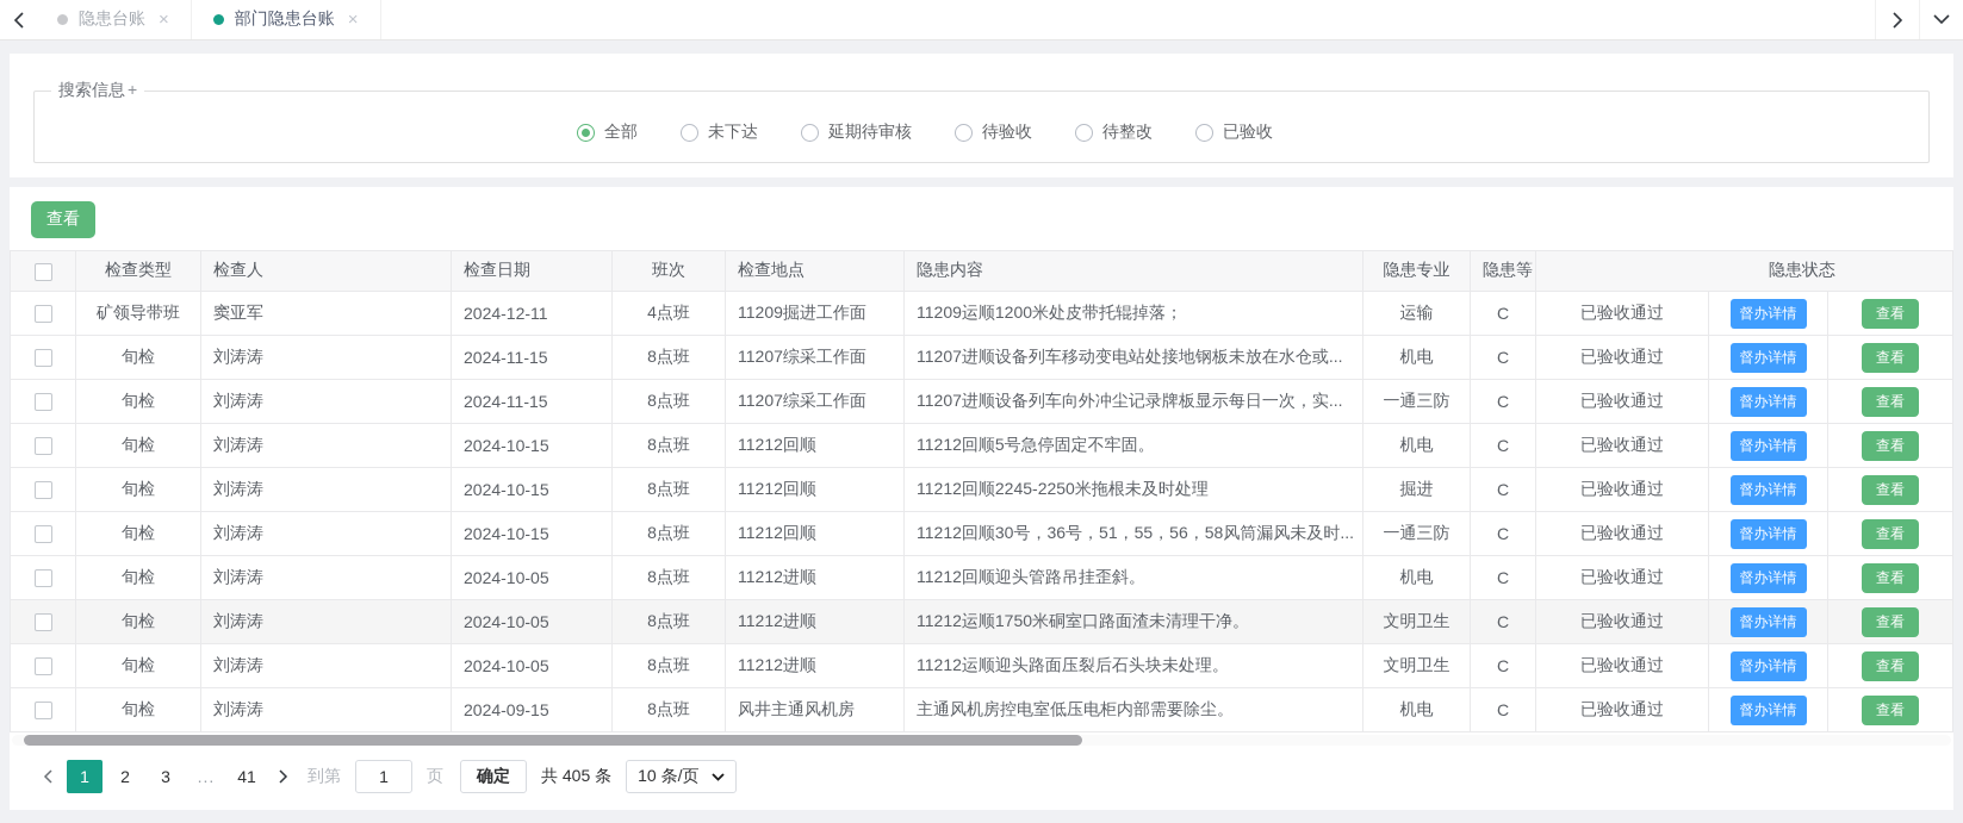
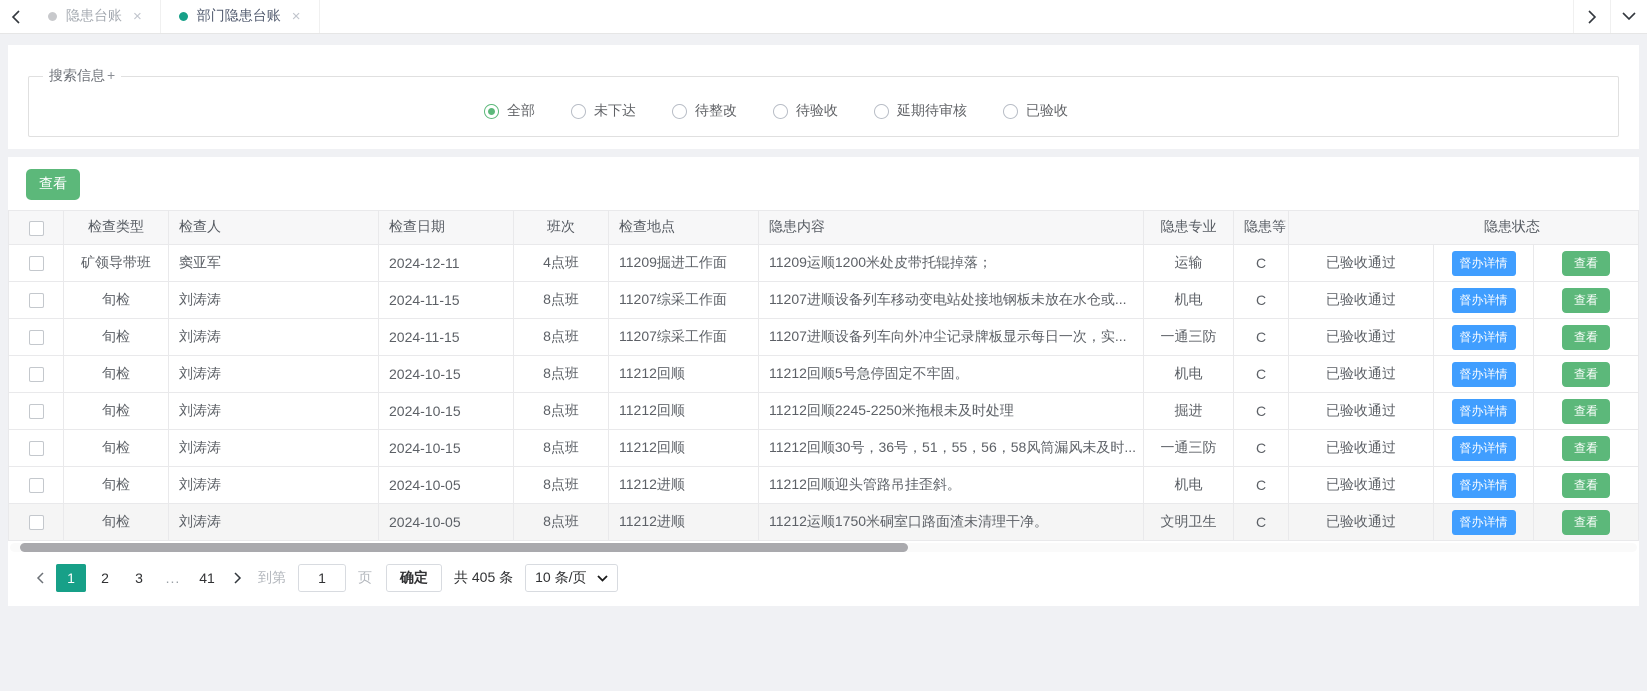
  隐患台账
  ×
  部门隐患台账
  ×
  搜索信息 +
  全部
  未下达
- 延期待审核
+ 待整改
  待验收
- 待整改
+ 延期待审核
  已验收
  查看
  	检查类型	检查人	检查日期	班次	检查地点	隐患内容	隐患专业	隐患等	隐患状态
  	矿领导带班	窦亚军	2024-12-11	4点班	11209掘进工作面	11209运顺1200米处皮带托辊掉落；	运输	C	已验收通过	督办详情	查看
  	旬检	刘涛涛	2024-11-15	8点班	11207综采工作面	11207进顺设备列车移动变电站处接地钢板未放在水仓或...	机电	C	已验收通过	督办详情	查看
  	旬检	刘涛涛	2024-11-15	8点班	11207综采工作面	11207进顺设备列车向外冲尘记录牌板显示每日一次，实...	一通三防	C	已验收通过	督办详情	查看
  	旬检	刘涛涛	2024-10-15	8点班	11212回顺	11212回顺5号急停固定不牢固。	机电	C	已验收通过	督办详情	查看
  	旬检	刘涛涛	2024-10-15	8点班	11212回顺	11212回顺2245-2250米拖根未及时处理	掘进	C	已验收通过	督办详情	查看
  	旬检	刘涛涛	2024-10-15	8点班	11212回顺	11212回顺30号，36号，51，55，56，58风筒漏风未及时...	一通三防	C	已验收通过	督办详情	查看
  	旬检	刘涛涛	2024-10-05	8点班	11212进顺	11212回顺迎头管路吊挂歪斜。	机电	C	已验收通过	督办详情	查看
  	旬检	刘涛涛	2024-10-05	8点班	11212进顺	11212运顺1750米硐室口路面渣未清理干净。	文明卫生	C	已验收通过	督办详情	查看
- 	旬检	刘涛涛	2024-10-05	8点班	11212进顺	11212运顺迎头路面压裂后石头块未处理。	文明卫生	C	已验收通过	督办详情	查看
- 	旬检	刘涛涛	2024-09-15	8点班	风井主通风机房	主通风机房控电室低压电柜内部需要除尘。	机电	C	已验收通过	督办详情	查看
  1 2 3 ... 41
  到第
  1
  页
  确定
  共 405 条
  10 条/页
